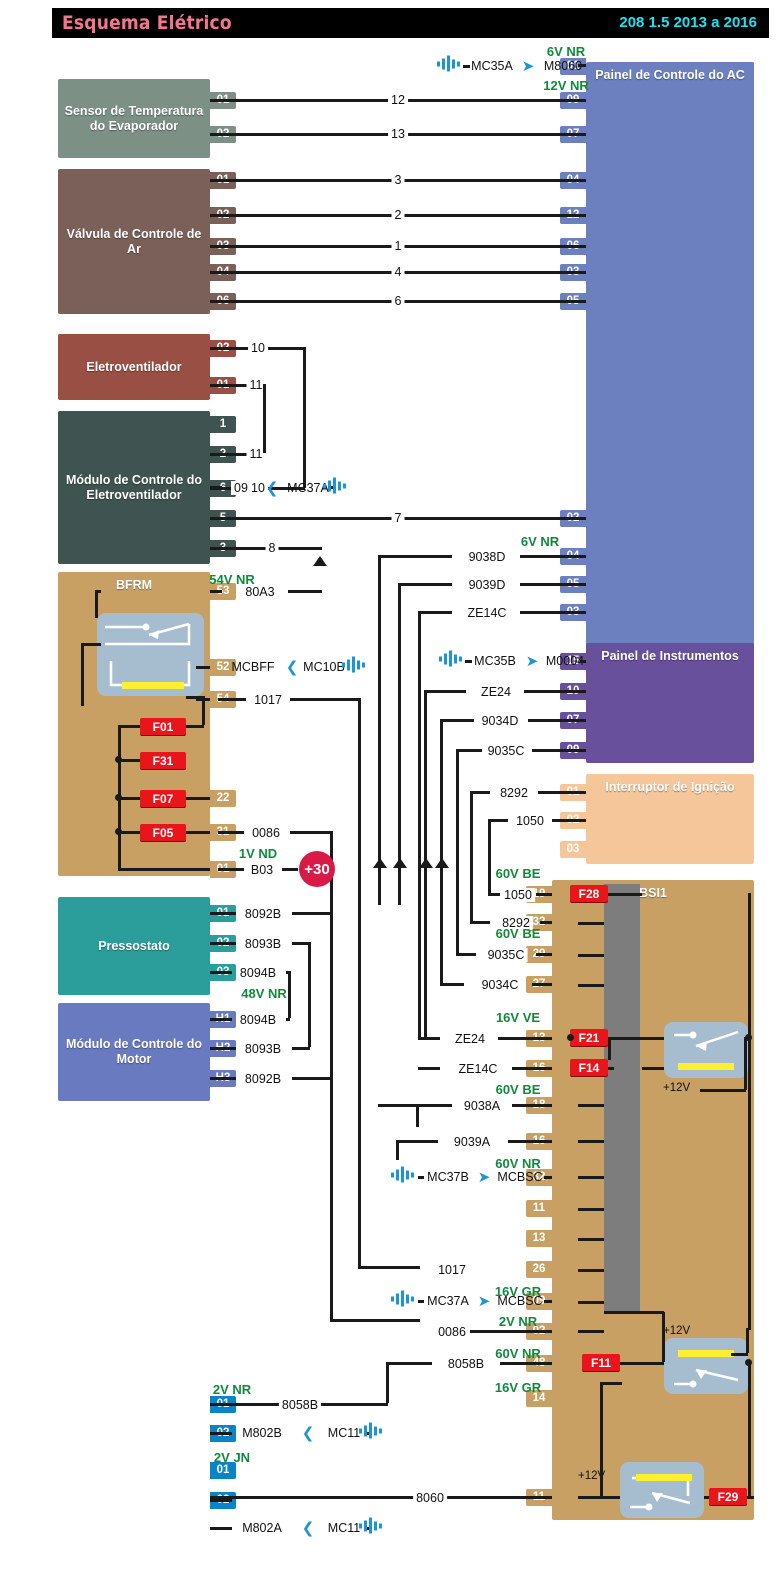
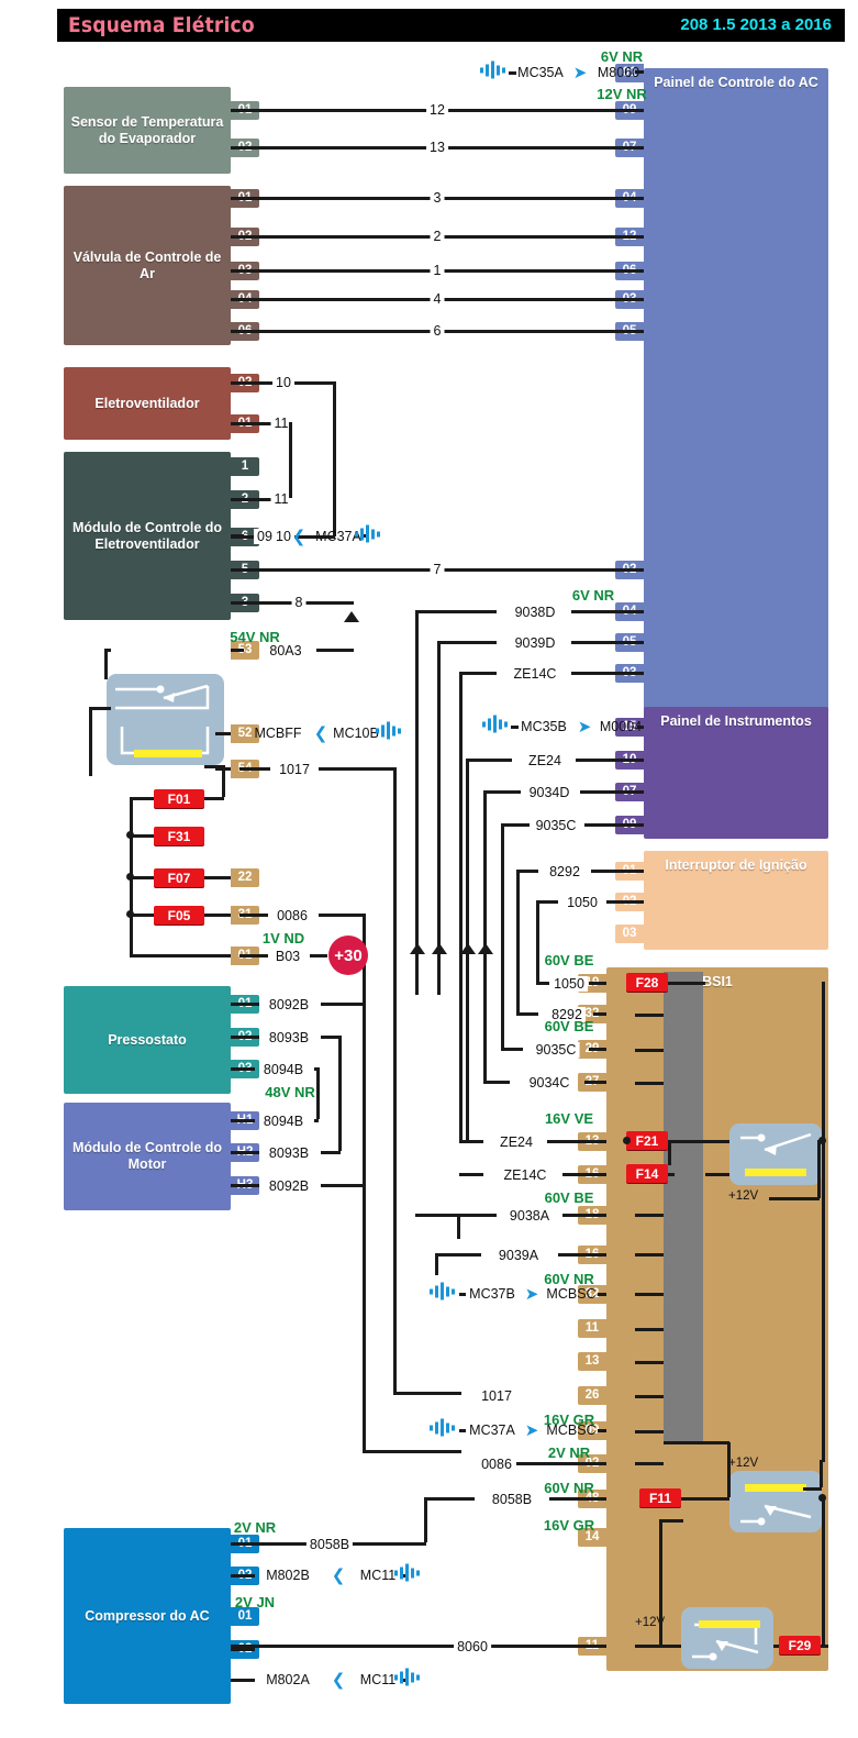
  Esquema Elétrico
  208 1.5 2013 a 2016
  Sensor de Temperatura do Evaporador
  Válvula de Controle de Ar
  Eletroventilador
  Módulo de Controle do Eletroventilador
  1
- BFRM
  52
  22
  Pressostato
  Módulo de Controle do Motor
+ Compressor do AC
  01
  Painel de Controle do AC
  01
  Painel de Instrumentos
  15
  Interruptor de Ignição
  03
  BSI1
  32
  11
  13
  26
  09
  14
  12
  13
  3
  2
  1
  4
  6
  MC35A
  ➤
  M806
  6V NR
  12V NR
  10
  11
  11
  10
  09
  ❮
  MC37
  7
  8
  54V NR
  80A3
  MCBFF
  ❮
  MC10B
  1017
  F01
  F31
  F07
  F05
  0086
  1V ND
  B03
  +30
  8092B
  8093B
  8094B
  48V NR
  8094B
  8093B
  8092B
  6V NR
  9038D
  9039D
  ZE14C
  MC35B
  ➤
  M000
  ZE24
  9034D
  9035C
  8292
  1050
  60V BE
  1050
  8292
  60V BE
  9035C
  9034C
  16V VE
  ZE24
  ZE14C
  60V BE
  9038A
  9039A
  60V NR
  MC37B
  ➤
  MCBSC
  1017
  16V GR
  MC37A
  ➤
  MCBSC
  2V NR
  0086
  60V NR
  8058B
  16V GR
  2V NR
  8058B
  M802B
  ❮
  MC11
  2V JN
  8060
  M802A
  ❮
  MC11
  F28
  F21
  F14
  F11
  F29
  +12V
  +12V
  +12
